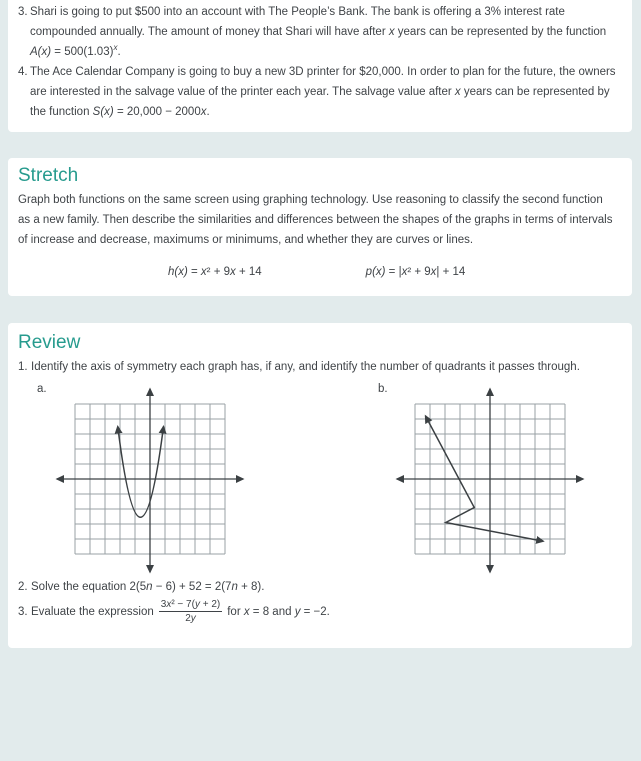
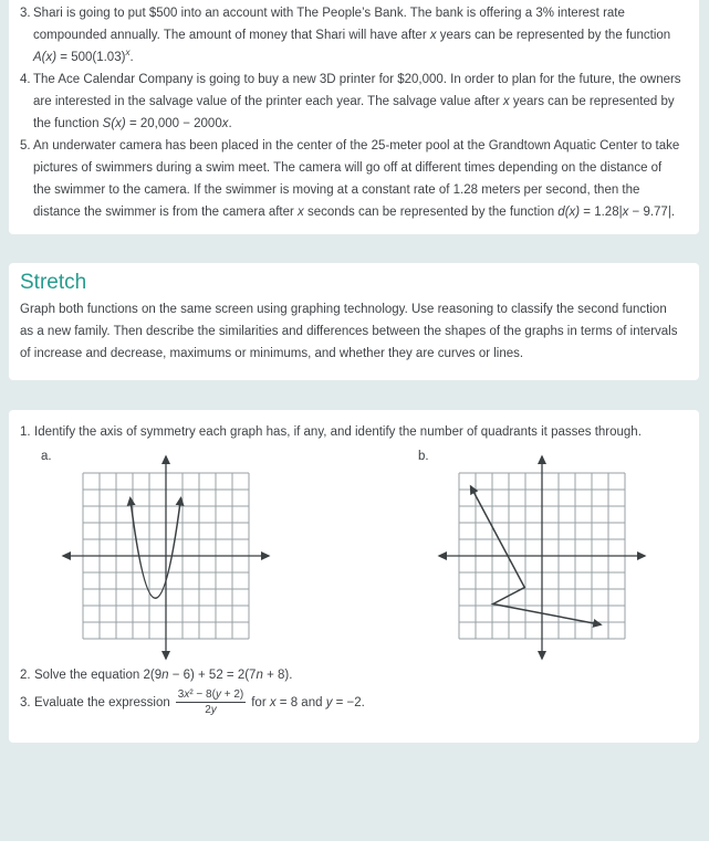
  3.
  Shari is going to put $500 into an account with The People’s Bank. The bank is offering a 3% interest rate compounded annually. The amount of money that Shari will have after x years can be represented by the function A(x) = 500(1.03)x.
  4.
  The Ace Calendar Company is going to buy a new 3D printer for $20,000. In order to plan for the future, the owners are interested in the salvage value of the printer each year. The salvage value after x years can be represented by the function S(x) = 20,000 − 2000x.
+ 5.
+ An underwater camera has been placed in the center of the 25-meter pool at the Grandtown Aquatic Center to take pictures of swimmers during a swim meet. The camera will go off at different times depending on the distance of the swimmer to the camera. If the swimmer is moving at a constant rate of 1.28 meters per second, then the distance the swimmer is from the camera after x seconds can be represented by the function d(x) = 1.28|x − 9.77|.
  Stretch
  Graph both functions on the same screen using graphing technology. Use reasoning to classify the second function as a new family. Then describe the similarities and differences between the shapes of the graphs in terms of intervals of increase and decrease, maximums or minimums, and whether they are curves or lines.
- h(x) = x² + 9x + 14
- p(x) = |x² + 9x| + 14
- Review
  1.
  Identify the axis of symmetry each graph has, if any, and identify the number of quadrants it passes through.
  a.
  b.
  2.
- Solve the equation 2(5n − 6) + 52 = 2(7n + 8).
+ Solve the equation 2(9n − 6) + 52 = 2(7n + 8).
  3.
  Evaluate the expression
- 3x² − 7(y + 2)
+ 3x² − 8(y + 2)
  2y
  for x = 8 and y = −2.
